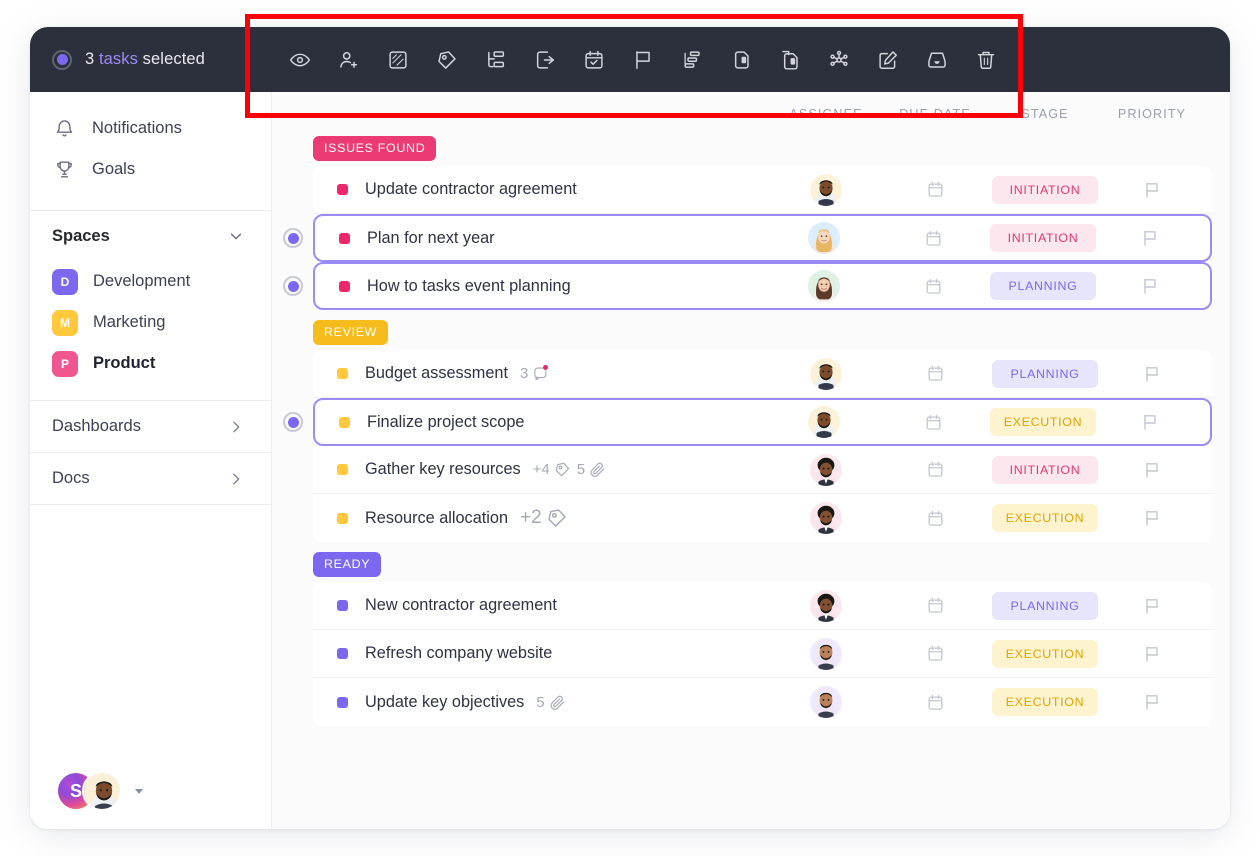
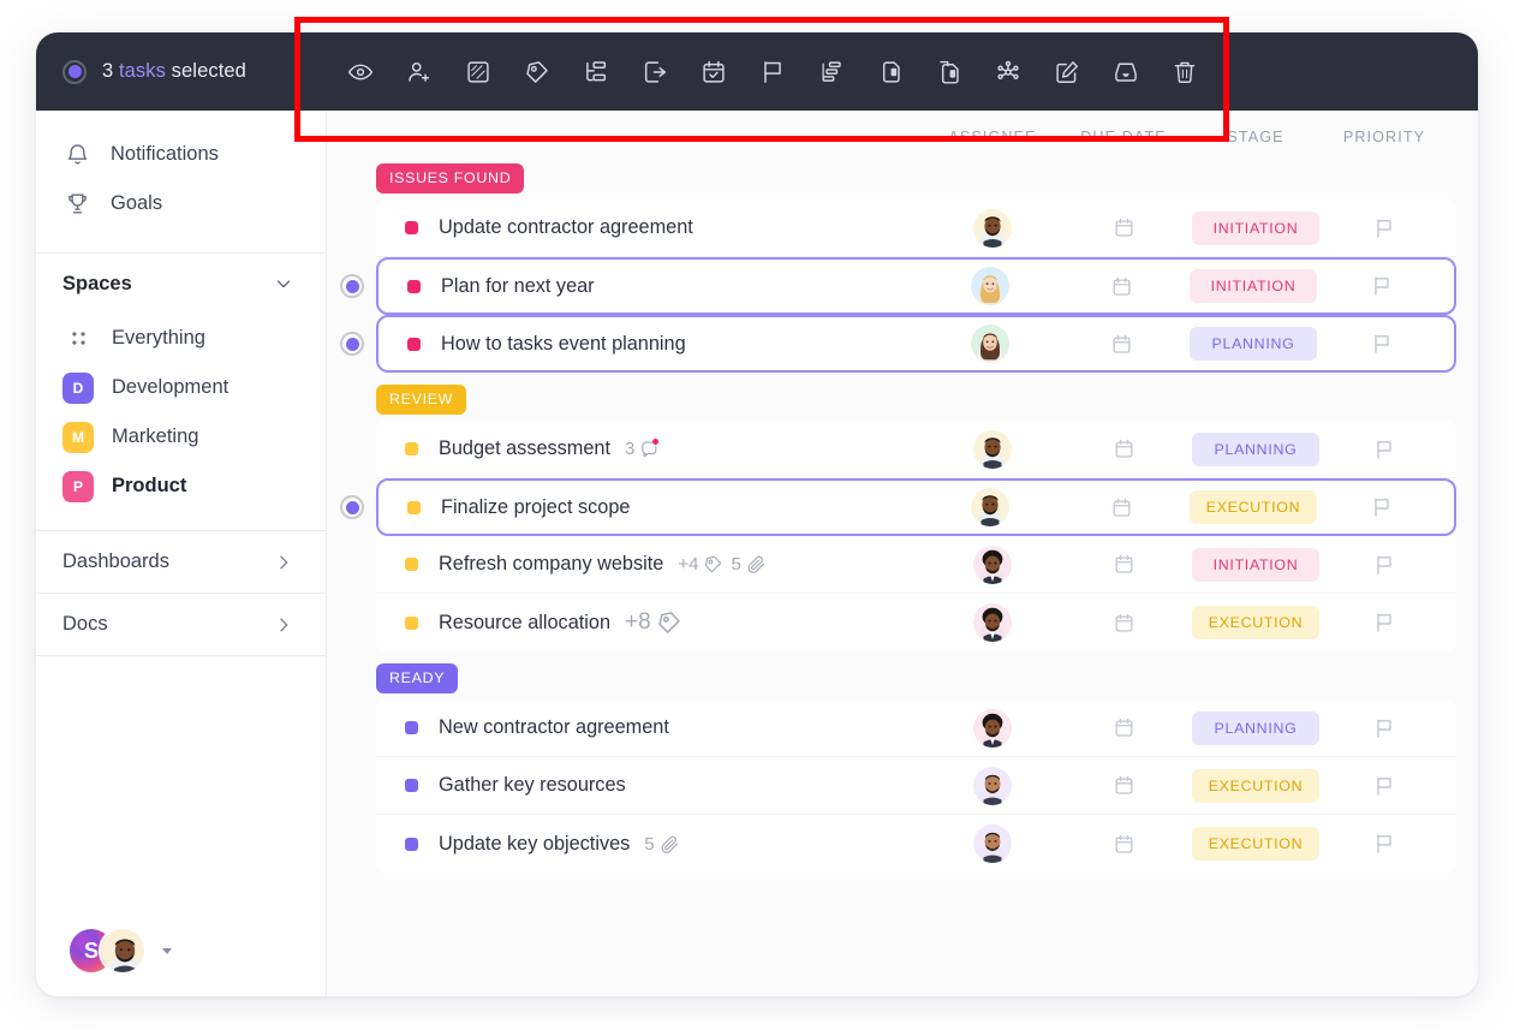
  3 tasks selected
  Notifications
  Goals
  Spaces
+ Everything
  D
  Development
  M
  Marketing
  P
  Product
  Dashboards
  Docs
  S
  ASSIGNEE
  DUE DATE
  STAGE
  PRIORITY
  ISSUES FOUND
  Update contractor agreement
  INITIATION
  Plan for next year
  INITIATION
  How to tasks event planning
  PLANNING
  REVIEW
  Budget assessment
  3
  PLANNING
  Finalize project scope
  EXECUTION
- Gather key resources
+ Refresh company website
  +4
  5
  INITIATION
  Resource allocation
- +2
+ +8
  EXECUTION
  READY
  New contractor agreement
  PLANNING
- Refresh company website
+ Gather key resources
  EXECUTION
  Update key objectives
  5
  EXECUTION
